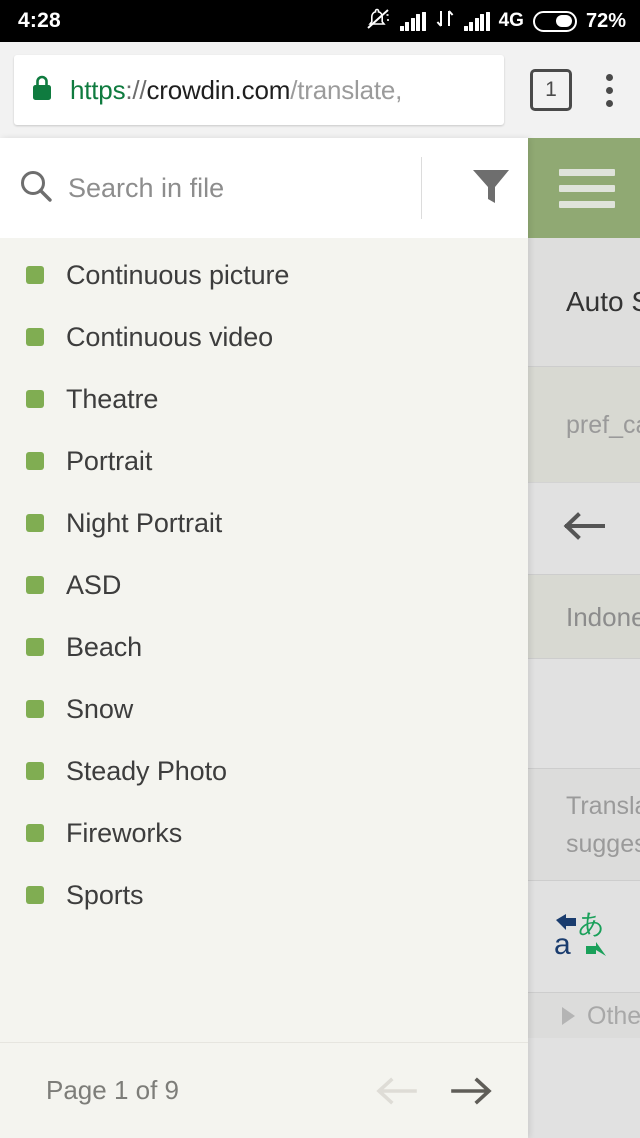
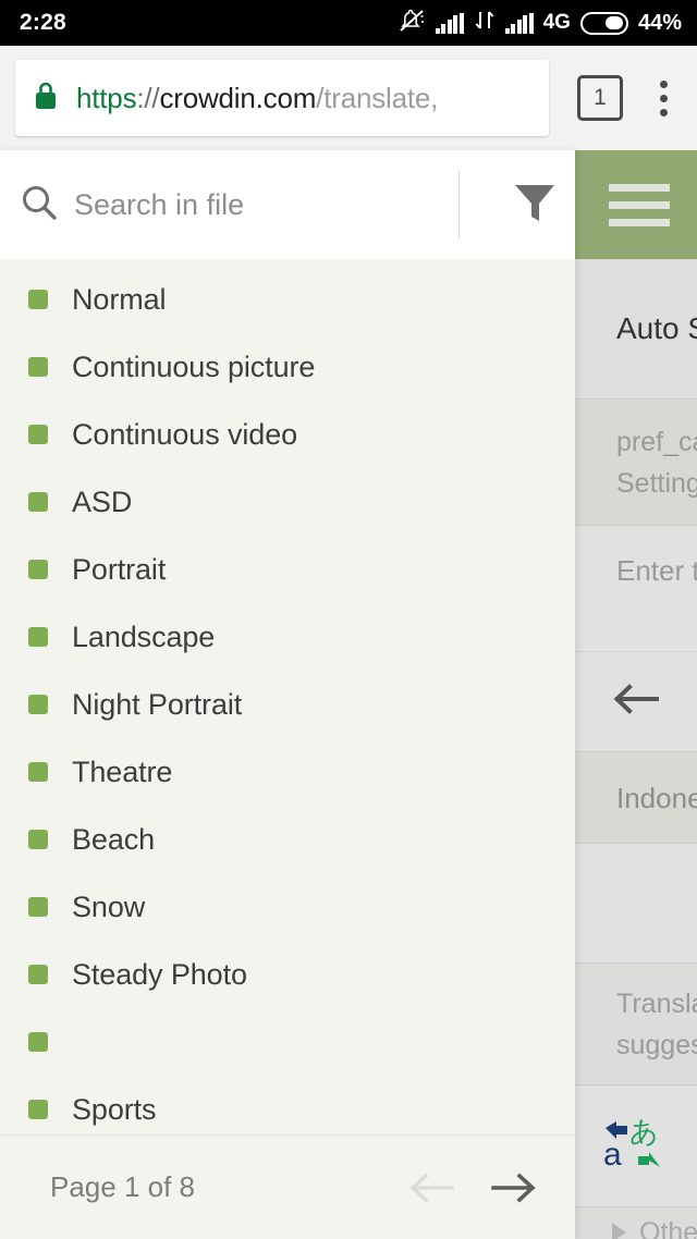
- 4:28
+ 2:28
  4G
- 72%
+ 44%
  https://crowdin.com/translate,
  1
  Auto
  pref_c
+ Setting
+ Enter t
  Indone
  Transl
  sugge
  a
  あ
  Othe
  Search in file
+ Normal
  Continuous picture
  Continuous video
- Theatre
+ ASD
  Portrait
+ Landscape
  Night Portrait
- ASD
+ Theatre
  Beach
  Snow
  Steady Photo
- Fireworks
  Sports
- Page 1 of 9
+ Page 1 of 8
